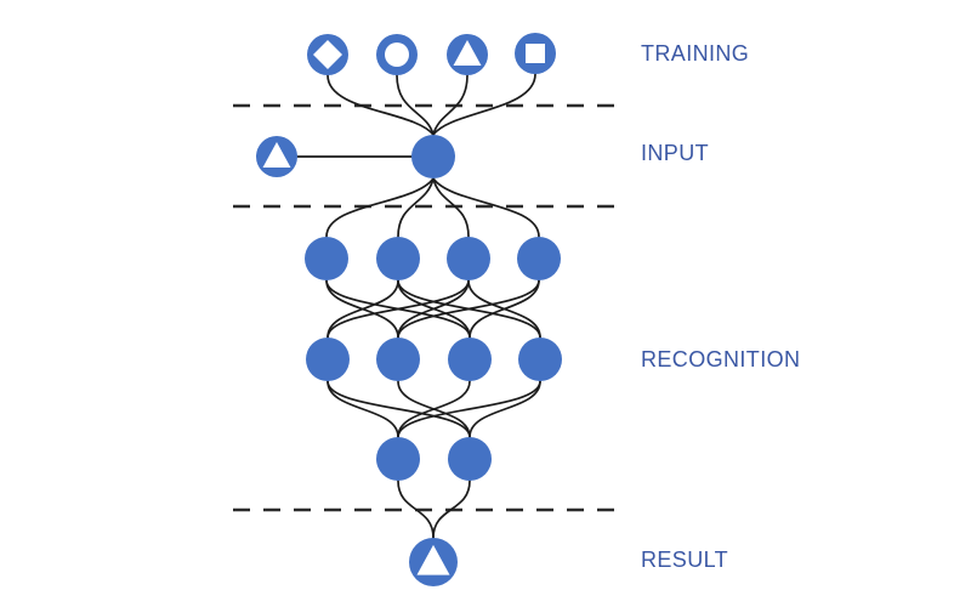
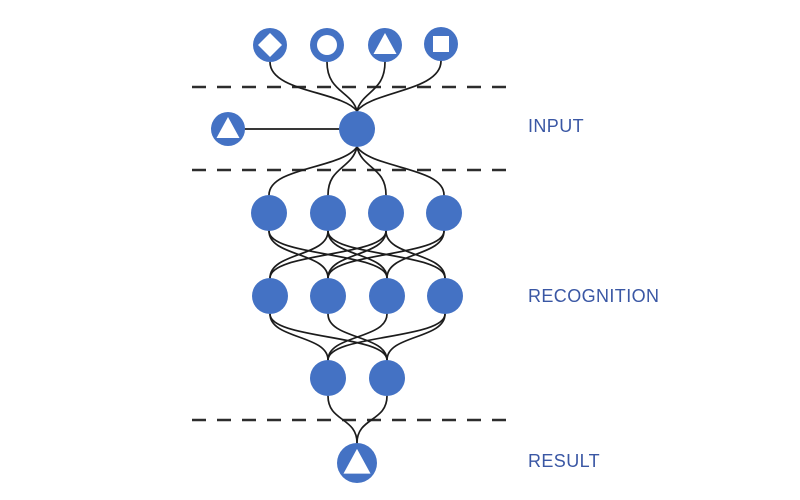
- TRAINING
  INPUT
  RECOGNITION
  RESULT
